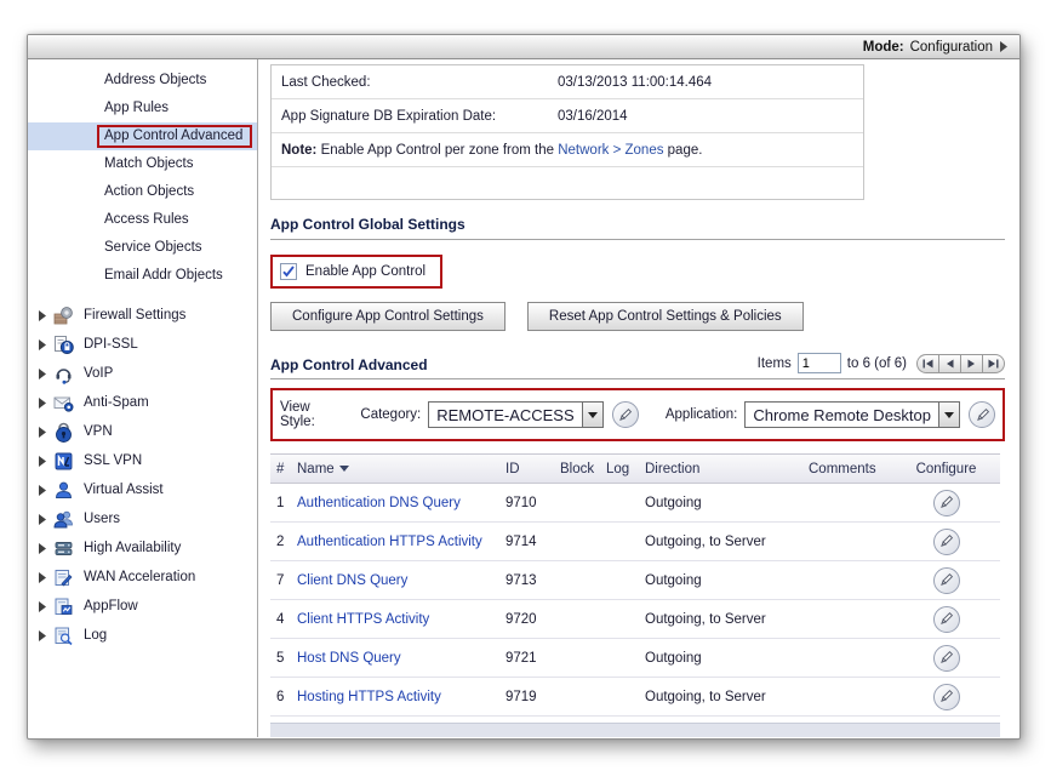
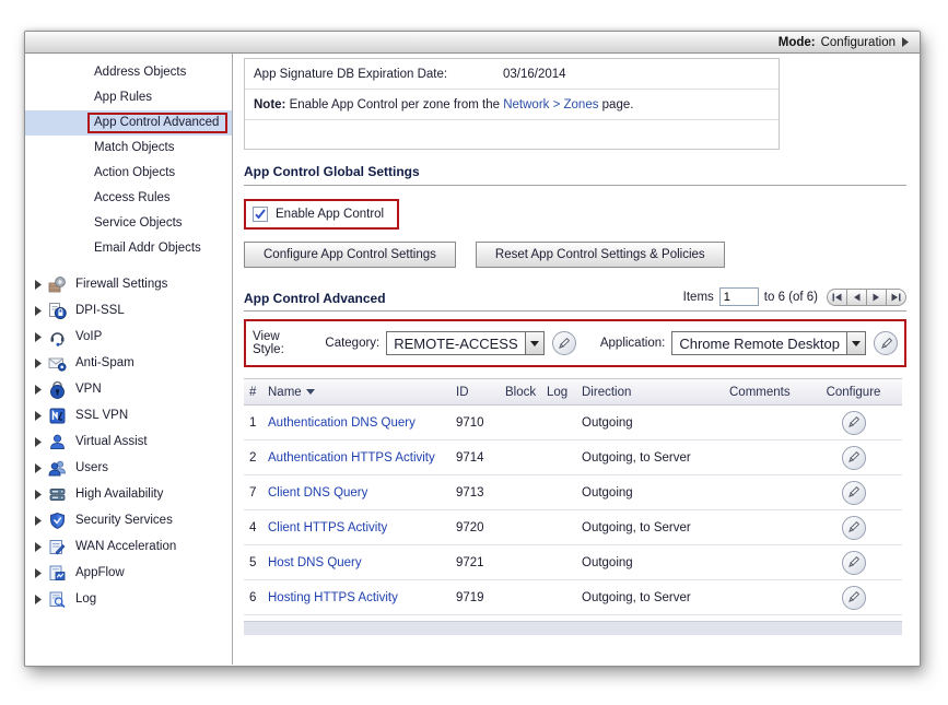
  Mode:
  Configuration
  Address Objects
  App Rules
  App Control Advanced
  Match Objects
  Action Objects
  Access Rules
  Service Objects
  Email Addr Objects
  Firewall Settings
  DPI-SSL
  VoIP
  Anti-Spam
  VPN
  SSL VPN
  Virtual Assist
  Users
  High Availability
+ Security Services
  WAN Acceleration
  AppFlow
  Log
- Last Checked:
- 03/13/2013 11:00:14.464
  App Signature DB Expiration Date:
  03/16/2014
  Note: Enable App Control per zone from the Network > Zones page.
  App Control Global Settings
  Enable App Control
  Configure App Control Settings
  Reset App Control Settings & Policies
  App Control Advanced
  Items
  1
  to 6 (of 6)
  View Style:
  Category:
  REMOTE-ACCESS
  Application:
  Chrome Remote Desktop
  #
  Name
  ID
  Block
  Log
  Direction
  Comments
  Configure
  1
  Authentication DNS Query
  9710
  Outgoing
  2
  Authentication HTTPS Activity
  9714
  Outgoing, to Server
  7
  Client DNS Query
  9713
  Outgoing
  4
  Client HTTPS Activity
  9720
  Outgoing, to Server
  5
  Host DNS Query
  9721
  Outgoing
  6
  Hosting HTTPS Activity
  9719
  Outgoing, to Server
